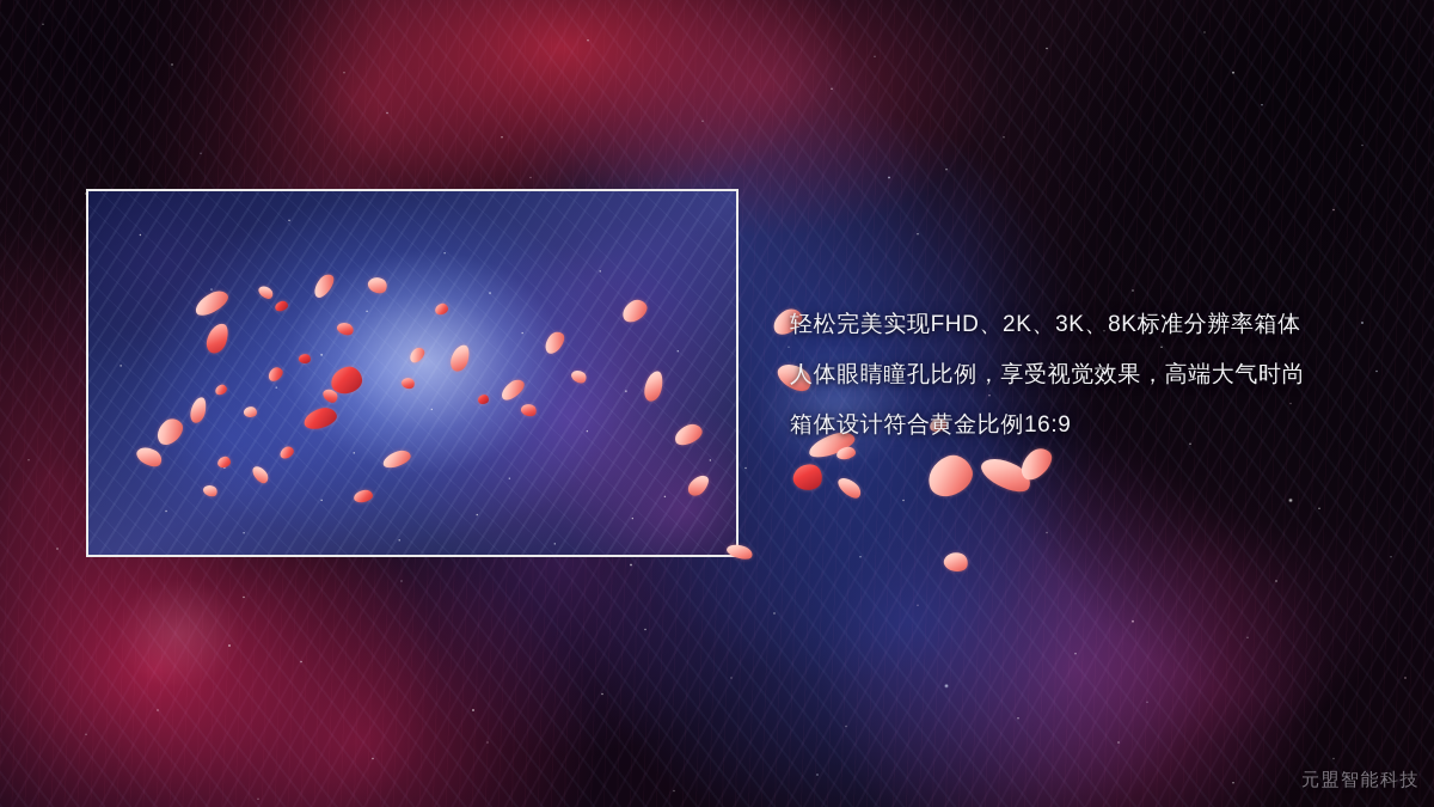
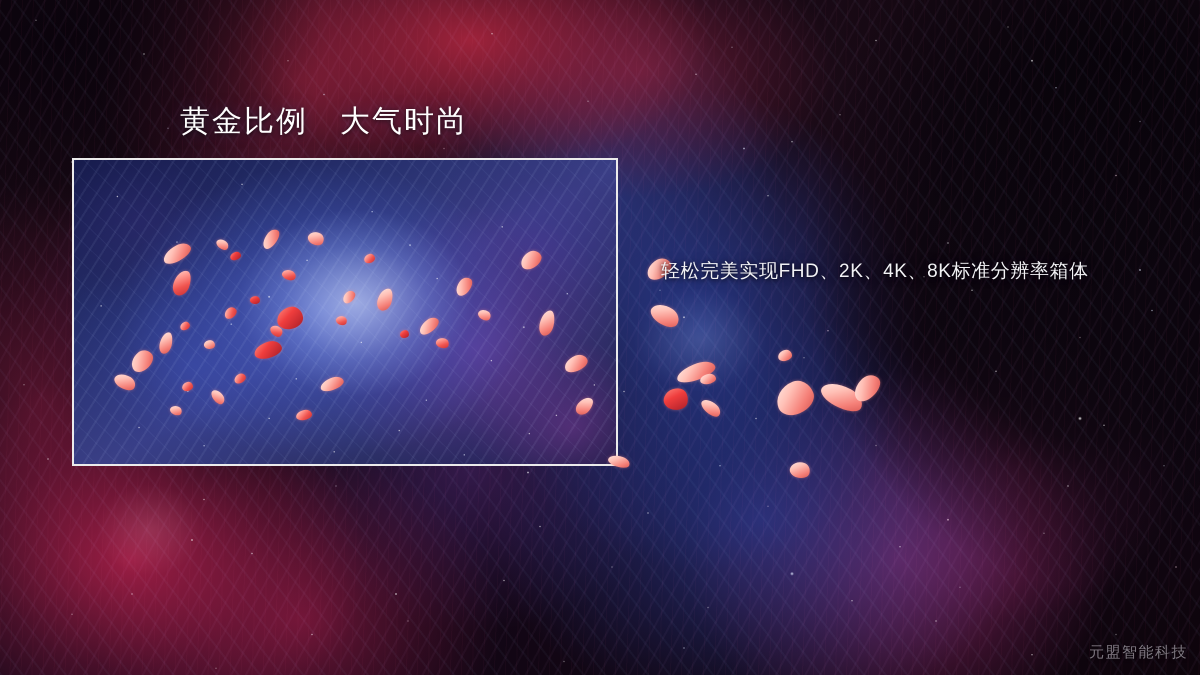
+ 黄金比例 大气时尚
- 轻松完美实现FHD、2K、3K、8K标准分辨率箱体
+ 轻松完美实现FHD、2K、4K、8K标准分辨率箱体
- 人体眼睛瞳孔比例，享受视觉效果，高端大气时尚
- 箱体设计符合黄金比例16:9
  元盟智能科技
